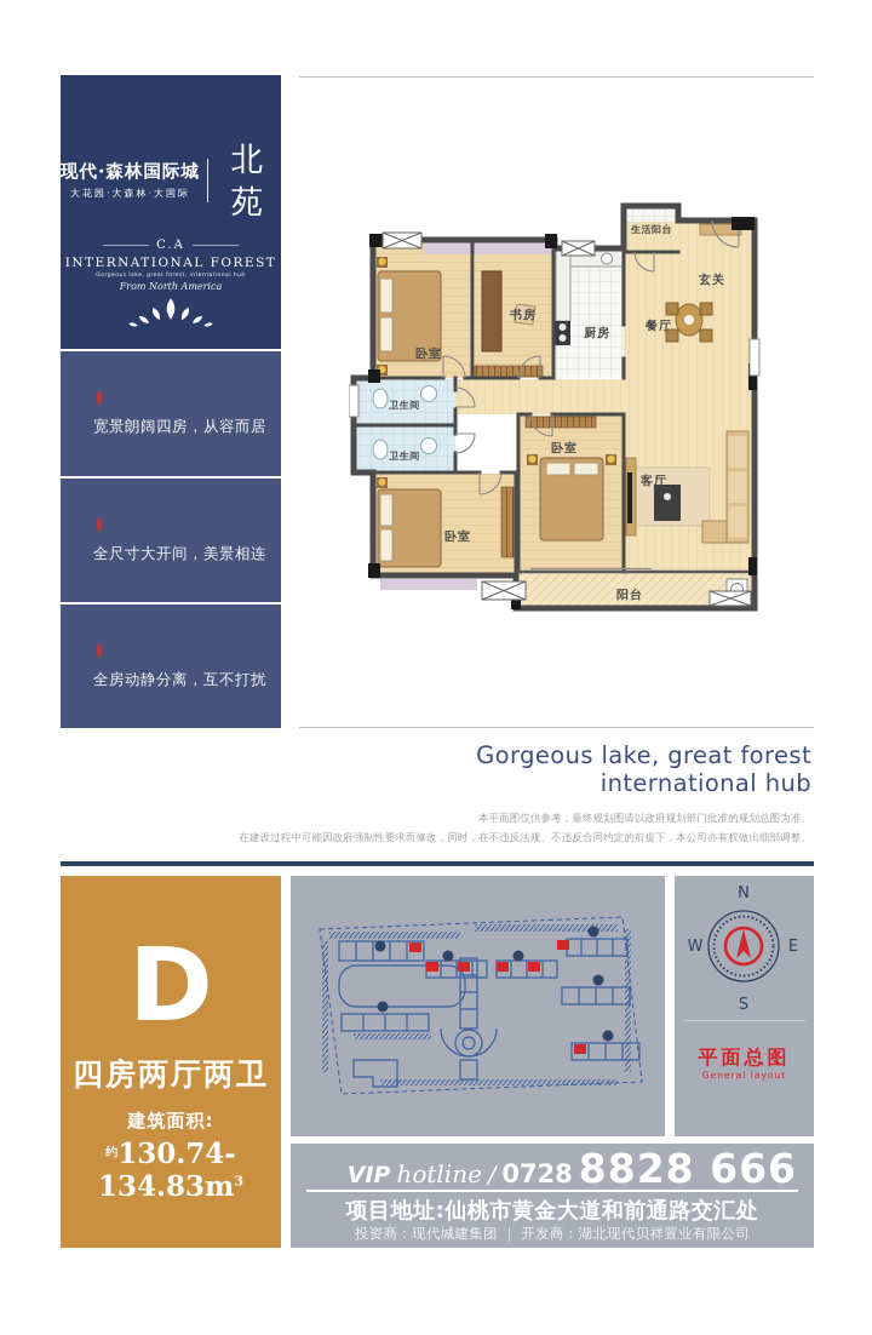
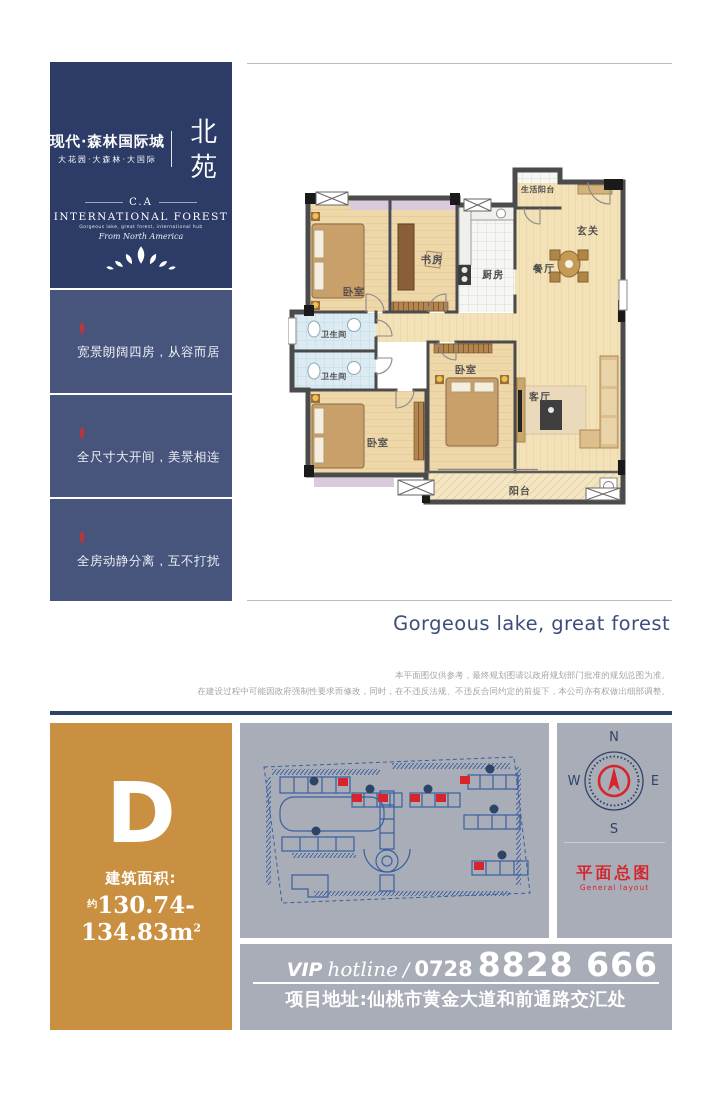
  现代·森林国际城
  大花园·大森林·大国际
  北苑
  C.A
  INTERNATIONAL FOREST
  From North America
  宽景朗阔四房，从容而居
  全尺寸大开间，美景相连
  全房动静分离，互不打扰
  生活阳台
  玄关
  餐厅
  厨房
  书房
  卧室
  卫生间
  卫生间
  卧室
  卧室
  客厅
  阳台
  Gorgeous lake, great forest
- international hub
  本平面图仅供参考，最终规划图请以政府规划部门批准的规划总图为准。
  在建设过程中可能因政府强制性要求而修改，同时，在不违反法规、不违反合同约定的前提下，本公司亦有权做出细部调整。
  D
- 四房两厅两卫
  建筑面积:
- 约130.74-134.83m3
+ 约130.74-134.83m2
  N
  W
  E
  S
  平面总图
  General layout
  VIP
  hotline
  /
  0728
  8828 666
  项目地址:仙桃市黄金大道和前通路交汇处
- 投资商：现代城建集团 ｜ 开发商：湖北现代贝祥置业有限公司
